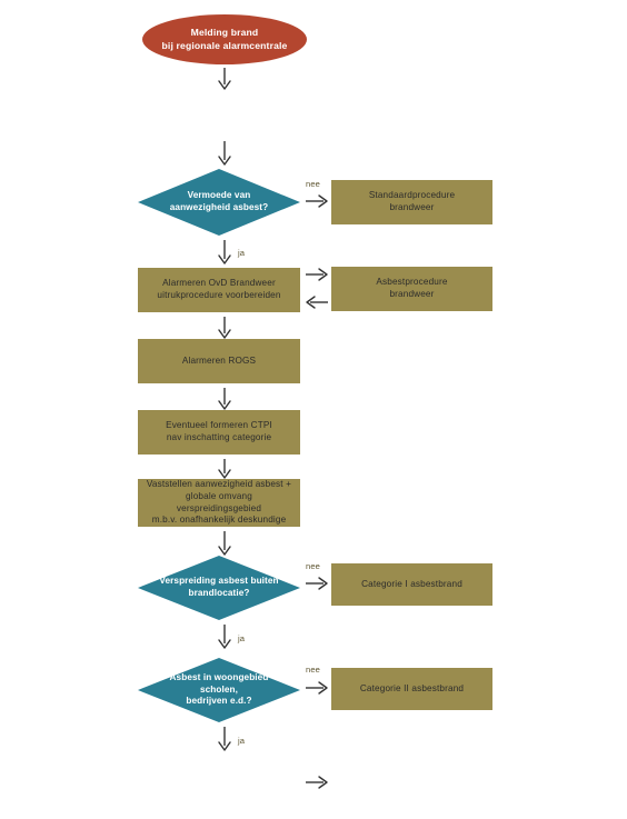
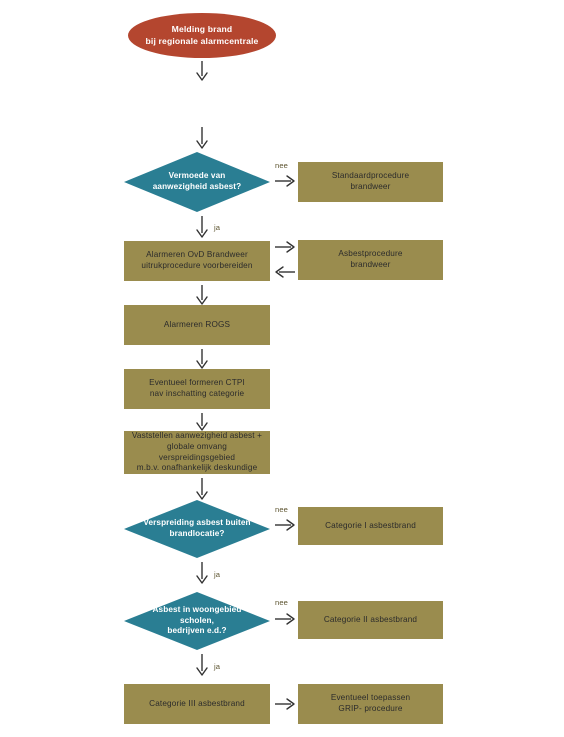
  Melding brand
  bij regionale alarmcentrale
  Vermoede van
  aanwezigheid asbest?
  nee
  Standaardprocedure
  brandweer
  ja
  Alarmeren OvD Brandweer
  uitrukprocedure voorbereiden
  Asbestprocedure
  brandweer
  Alarmeren ROGS
  Eventueel formeren CTPI
  nav inschatting categorie
  Vaststellen aanwezigheid asbest +
  globale omvang verspreidingsgebied
  m.b.v. onafhankelijk deskundige
  Verspreiding asbest buiten
  brandlocatie?
  nee
  Categorie I asbestbrand
  ja
  Asbest in woongebied scholen,
  bedrijven e.d.?
  nee
  Categorie II asbestbrand
  ja
+ Categorie III asbestbrand
+ Eventueel toepassen
+ GRIP- procedure
